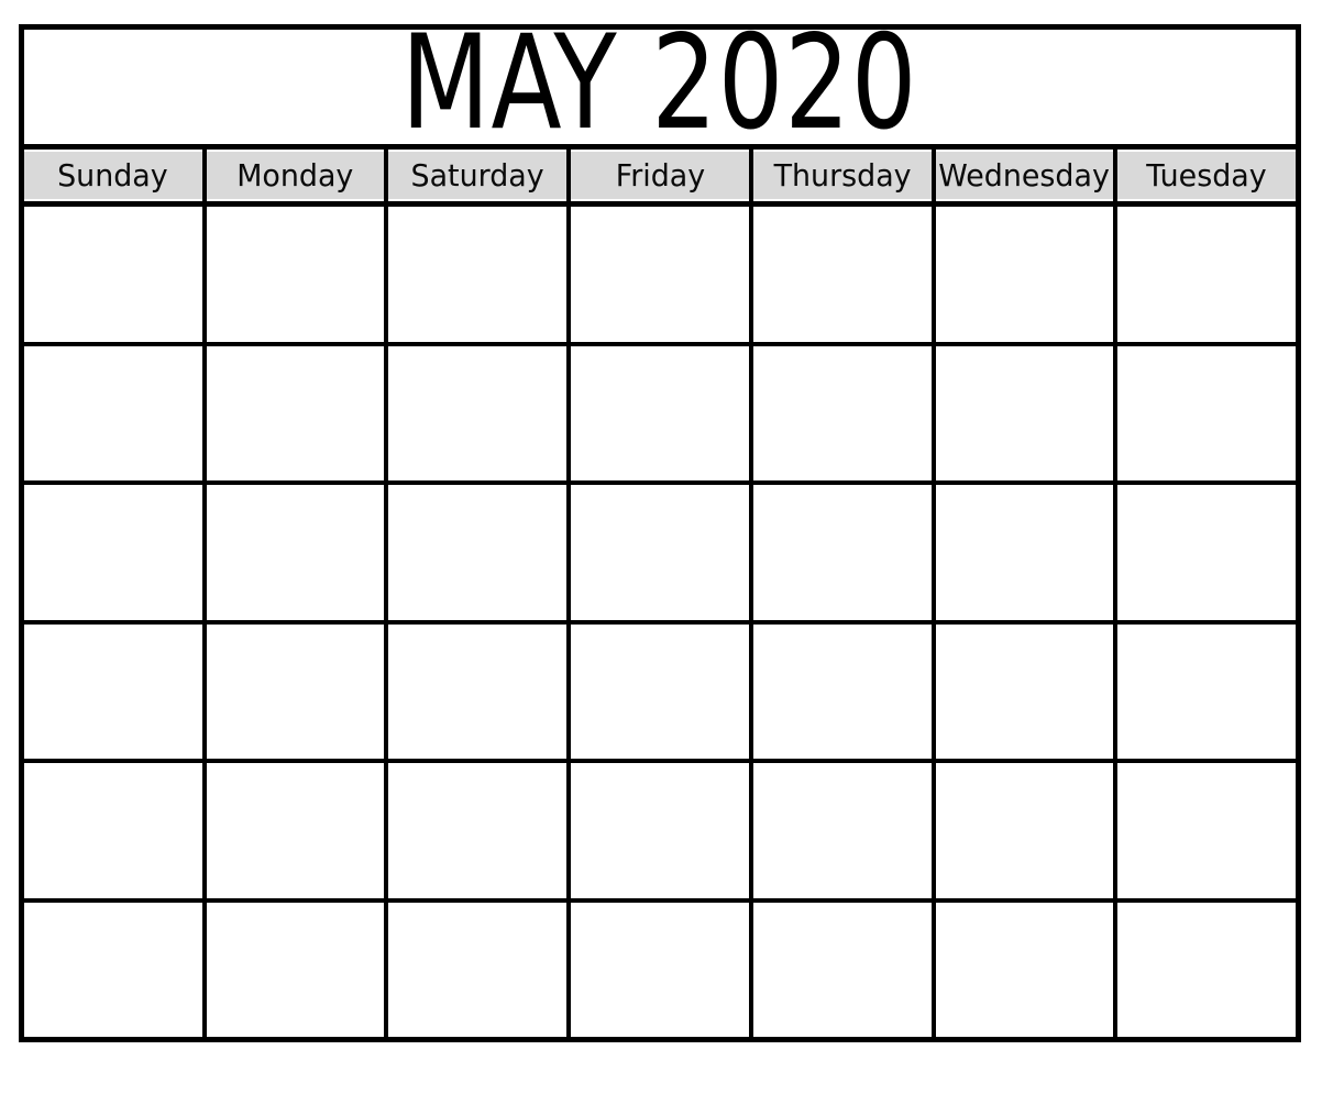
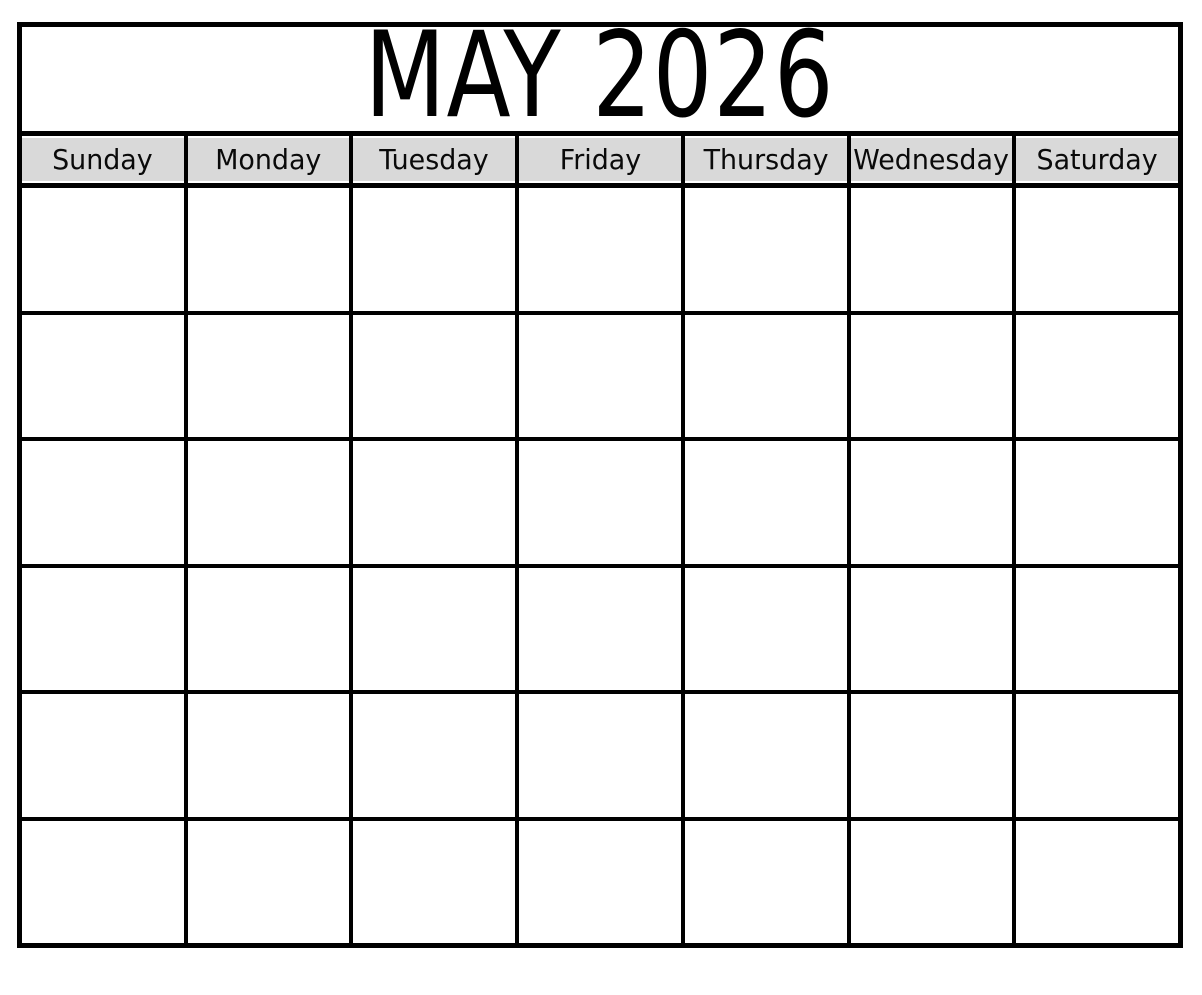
- MAY 2020
+ MAY 2026
  Sunday
  Monday
- Saturday
+ Tuesday
  Friday
  Thursday
  Wednesday
- Tuesday
+ Saturday
